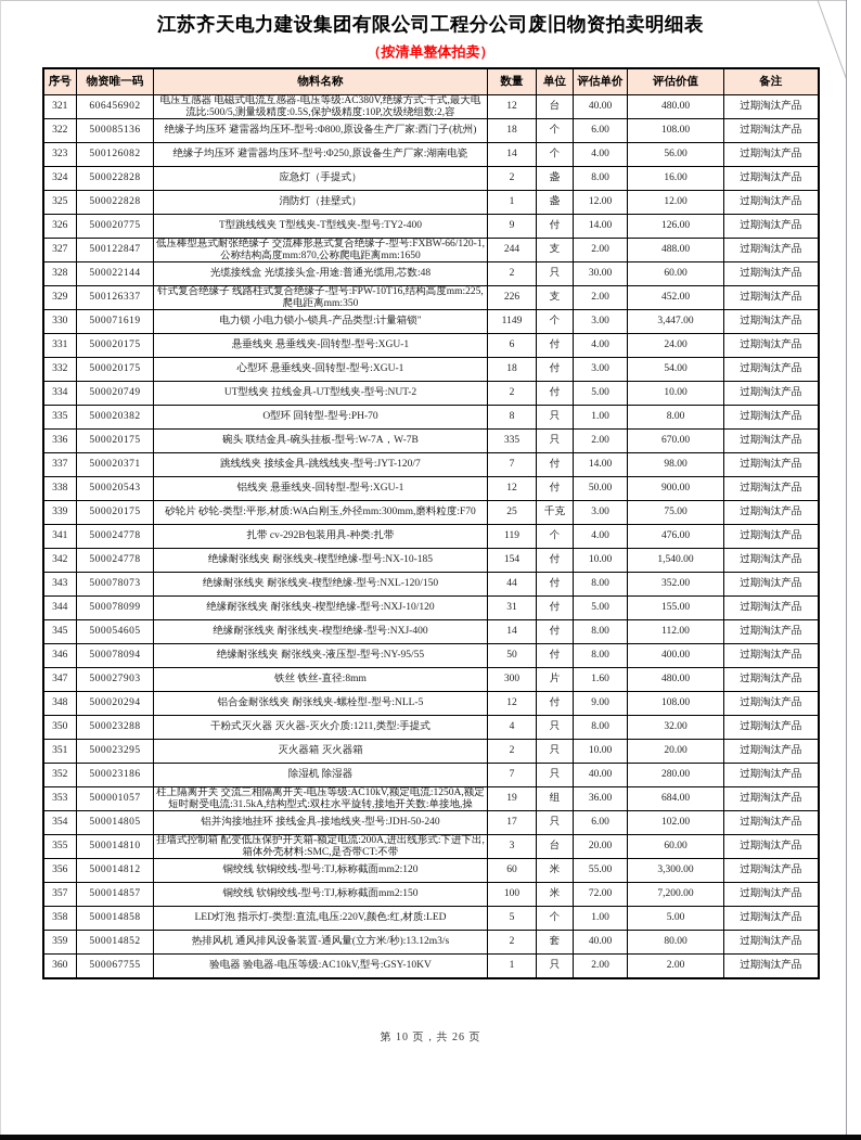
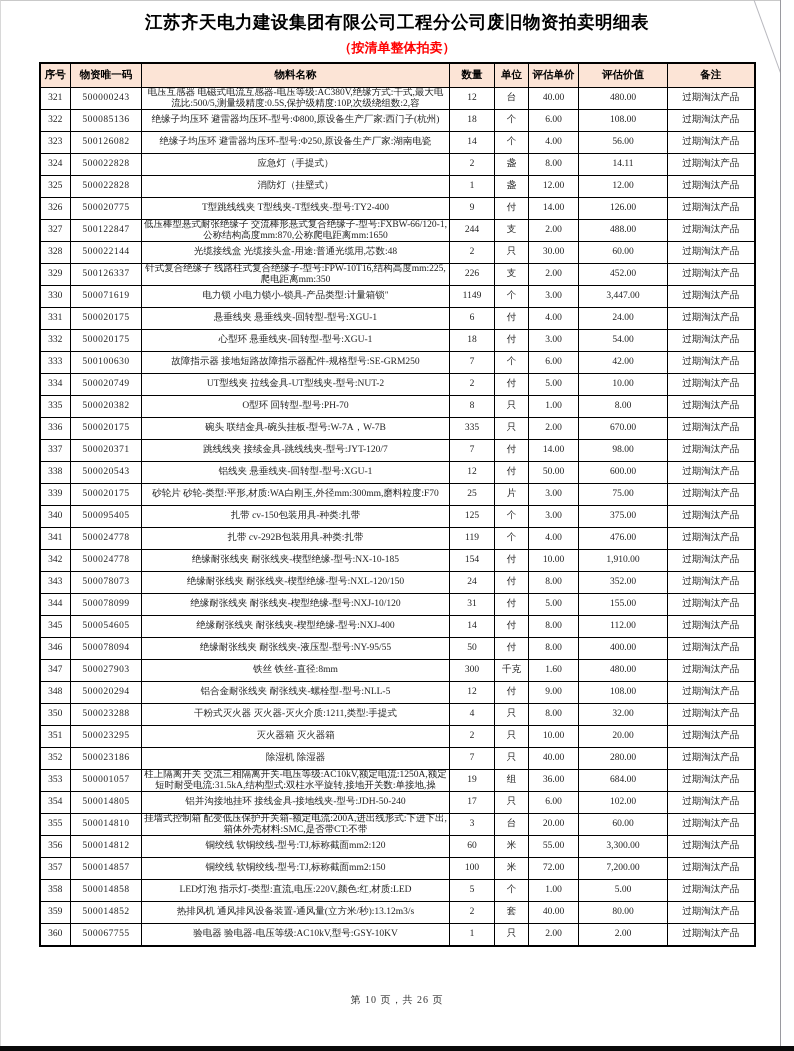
  江苏齐天电力建设集团有限公司工程分公司废旧物资拍卖明细表
  （按清单整体拍卖）
  序号	物资唯一码	物料名称	数量	单位	评估单价	评估价值	备注
- 321	606456902	电压互感器 电磁式电流互感器-电压等级:AC380V,绝缘方式:干式,最大电流比:500/5,测量级精度:0.5S,保护级精度:10P,次级绕组数:2,容	12	台	40.00	480.00	过期淘汰产品
+ 321	500000243	电压互感器 电磁式电流互感器-电压等级:AC380V,绝缘方式:干式,最大电流比:500/5,测量级精度:0.5S,保护级精度:10P,次级绕组数:2,容	12	台	40.00	480.00	过期淘汰产品
  322	500085136	绝缘子均压环 避雷器均压环-型号:Φ800,原设备生产厂家:西门子(杭州)	18	个	6.00	108.00	过期淘汰产品
  323	500126082	绝缘子均压环 避雷器均压环-型号:Φ250,原设备生产厂家:湖南电瓷	14	个	4.00	56.00	过期淘汰产品
- 324	500022828	应急灯（手提式）	2	盏	8.00	16.00	过期淘汰产品
+ 324	500022828	应急灯（手提式）	2	盏	8.00	14.11	过期淘汰产品
  325	500022828	消防灯（挂壁式）	1	盏	12.00	12.00	过期淘汰产品
  326	500020775	T型跳线线夹 T型线夹-T型线夹-型号:TY2-400	9	付	14.00	126.00	过期淘汰产品
  327	500122847	低压棒型悬式耐张绝缘子 交流棒形悬式复合绝缘子-型号:FXBW-66/120-1,公称结构高度mm:870,公称爬电距离mm:1650	244	支	2.00	488.00	过期淘汰产品
  328	500022144	光缆接线盒 光缆接头盒-用途:普通光缆用,芯数:48	2	只	30.00	60.00	过期淘汰产品
  329	500126337	针式复合绝缘子 线路柱式复合绝缘子-型号:FPW-10T16,结构高度mm:225,爬电距离mm:350	226	支	2.00	452.00	过期淘汰产品
  330	500071619	电力锁 小电力锁小-锁具-产品类型:计量箱锁"	1149	个	3.00	3,447.00	过期淘汰产品
  331	500020175	悬垂线夹 悬垂线夹-回转型-型号:XGU-1	6	付	4.00	24.00	过期淘汰产品
  332	500020175	心型环 悬垂线夹-回转型-型号:XGU-1	18	付	3.00	54.00	过期淘汰产品
+ 333	500100630	故障指示器 接地短路故障指示器配件-规格型号:SE-GRM250	7	个	6.00	42.00	过期淘汰产品
  334	500020749	UT型线夹 拉线金具-UT型线夹-型号:NUT-2	2	付	5.00	10.00	过期淘汰产品
  335	500020382	O型环 回转型-型号:PH-70	8	只	1.00	8.00	过期淘汰产品
  336	500020175	碗头 联结金具-碗头挂板-型号:W-7A，W-7B	335	只	2.00	670.00	过期淘汰产品
  337	500020371	跳线线夹 接续金具-跳线线夹-型号:JYT-120/7	7	付	14.00	98.00	过期淘汰产品
- 338	500020543	铝线夹 悬垂线夹-回转型-型号:XGU-1	12	付	50.00	900.00	过期淘汰产品
+ 338	500020543	铝线夹 悬垂线夹-回转型-型号:XGU-1	12	付	50.00	600.00	过期淘汰产品
- 339	500020175	砂轮片 砂轮-类型:平形,材质:WA白刚玉,外径mm:300mm,磨料粒度:F70	25	千克	3.00	75.00	过期淘汰产品
+ 339	500020175	砂轮片 砂轮-类型:平形,材质:WA白刚玉,外径mm:300mm,磨料粒度:F70	25	片	3.00	75.00	过期淘汰产品
+ 340	500095405	扎带 cv-150包装用具-种类:扎带	125	个	3.00	375.00	过期淘汰产品
  341	500024778	扎带 cv-292B包装用具-种类:扎带	119	个	4.00	476.00	过期淘汰产品
- 342	500024778	绝缘耐张线夹 耐张线夹-楔型绝缘-型号:NX-10-185	154	付	10.00	1,540.00	过期淘汰产品
+ 342	500024778	绝缘耐张线夹 耐张线夹-楔型绝缘-型号:NX-10-185	154	付	10.00	1,910.00	过期淘汰产品
- 343	500078073	绝缘耐张线夹 耐张线夹-楔型绝缘-型号:NXL-120/150	44	付	8.00	352.00	过期淘汰产品
+ 343	500078073	绝缘耐张线夹 耐张线夹-楔型绝缘-型号:NXL-120/150	24	付	8.00	352.00	过期淘汰产品
  344	500078099	绝缘耐张线夹 耐张线夹-楔型绝缘-型号:NXJ-10/120	31	付	5.00	155.00	过期淘汰产品
  345	500054605	绝缘耐张线夹 耐张线夹-楔型绝缘-型号:NXJ-400	14	付	8.00	112.00	过期淘汰产品
  346	500078094	绝缘耐张线夹 耐张线夹-液压型-型号:NY-95/55	50	付	8.00	400.00	过期淘汰产品
- 347	500027903	铁丝 铁丝-直径:8mm	300	片	1.60	480.00	过期淘汰产品
+ 347	500027903	铁丝 铁丝-直径:8mm	300	千克	1.60	480.00	过期淘汰产品
  348	500020294	铝合金耐张线夹 耐张线夹-螺栓型-型号:NLL-5	12	付	9.00	108.00	过期淘汰产品
  350	500023288	干粉式灭火器 灭火器-灭火介质:1211,类型:手提式	4	只	8.00	32.00	过期淘汰产品
  351	500023295	灭火器箱 灭火器箱	2	只	10.00	20.00	过期淘汰产品
  352	500023186	除湿机 除湿器	7	只	40.00	280.00	过期淘汰产品
  353	500001057	柱上隔离开关 交流三相隔离开关-电压等级:AC10kV,额定电流:1250A,额定短时耐受电流:31.5kA,结构型式:双柱水平旋转,接地开关数:单接地,操	19	组	36.00	684.00	过期淘汰产品
  354	500014805	铝并沟接地挂环 接线金具-接地线夹-型号:JDH-50-240	17	只	6.00	102.00	过期淘汰产品
  355	500014810	挂墙式控制箱 配变低压保护开关箱-额定电流:200A,进出线形式:下进下出,箱体外壳材料:SMC,是否带CT:不带	3	台	20.00	60.00	过期淘汰产品
  356	500014812	铜绞线 软铜绞线-型号:TJ,标称截面mm2:120	60	米	55.00	3,300.00	过期淘汰产品
  357	500014857	铜绞线 软铜绞线-型号:TJ,标称截面mm2:150	100	米	72.00	7,200.00	过期淘汰产品
  358	500014858	LED灯泡 指示灯-类型:直流,电压:220V,颜色:红,材质:LED	5	个	1.00	5.00	过期淘汰产品
  359	500014852	热排风机 通风排风设备装置-通风量(立方米/秒):13.12m3/s	2	套	40.00	80.00	过期淘汰产品
  360	500067755	验电器 验电器-电压等级:AC10kV,型号:GSY-10KV	1	只	2.00	2.00	过期淘汰产品
  第 10 页，共 26 页
